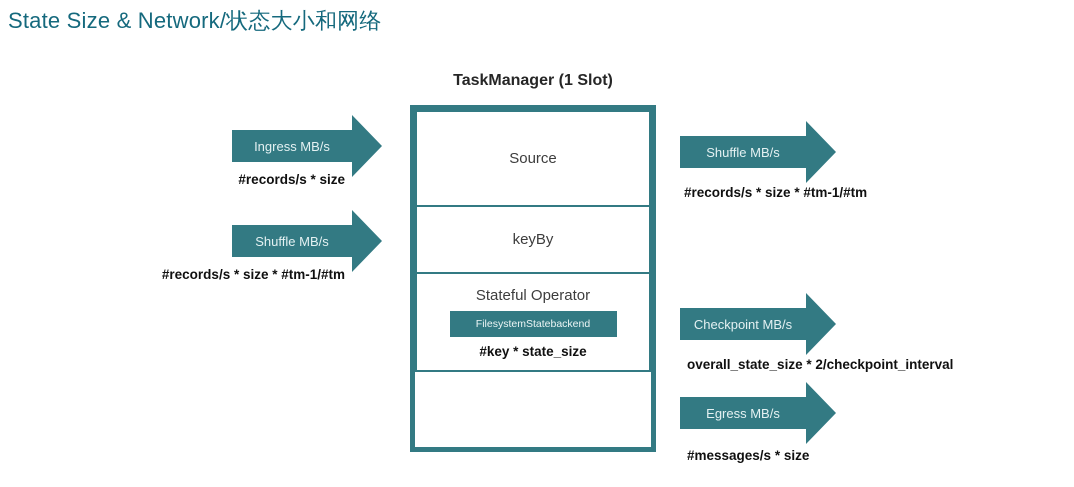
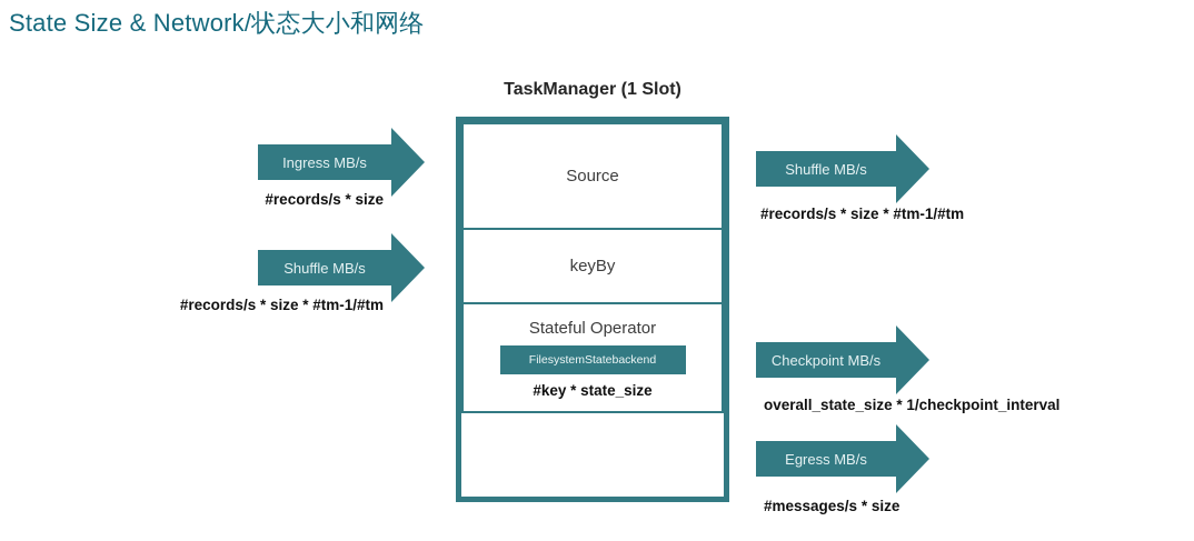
  State Size & Network/状态大小和网络
  TaskManager (1 Slot)
  Source
  keyBy
  Stateful Operator
  FilesystemStatebackend
  #key * state_size
  Ingress MB/s
  #records/s * size
  Shuffle MB/s
  #records/s * size * #tm-1/#tm
  Shuffle MB/s
  #records/s * size * #tm-1/#tm
  Checkpoint MB/s
- overall_state_size * 2/checkpoint_interval
+ overall_state_size * 1/checkpoint_interval
  Egress MB/s
  #messages/s * size
